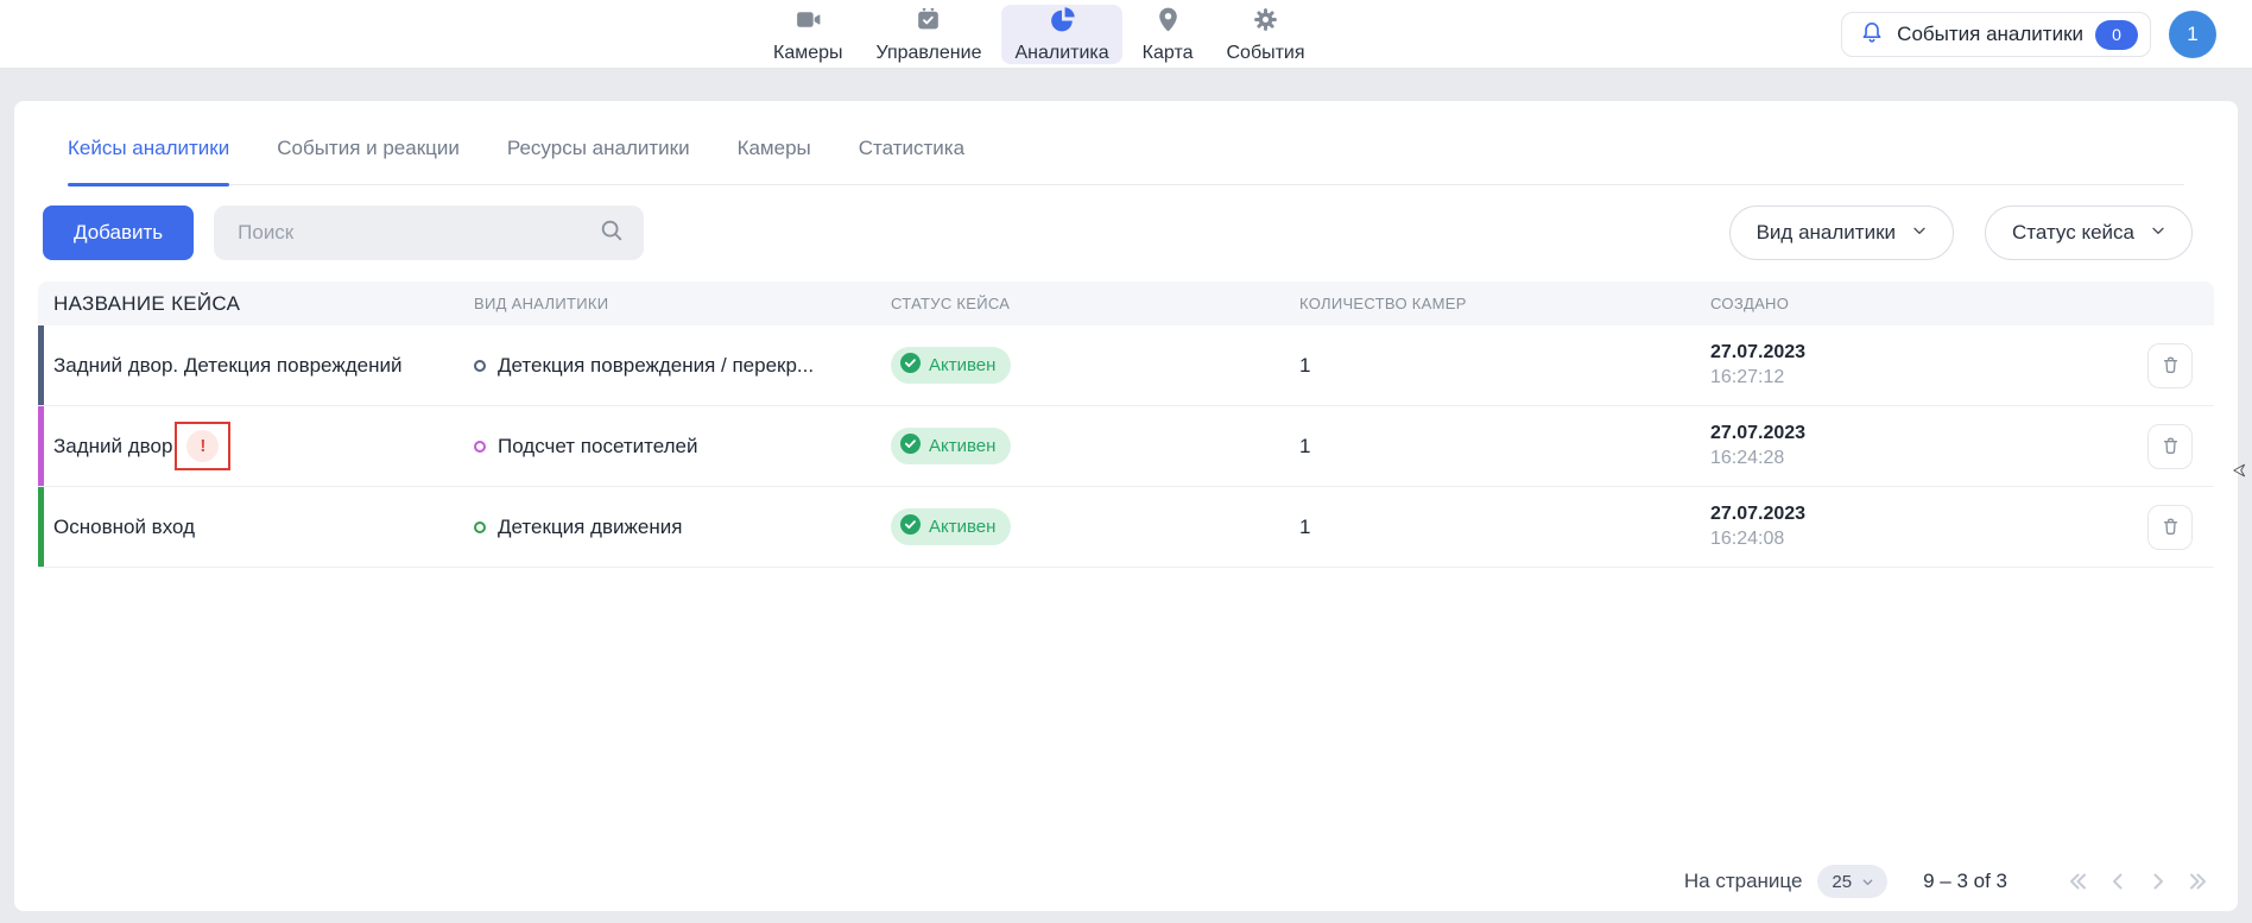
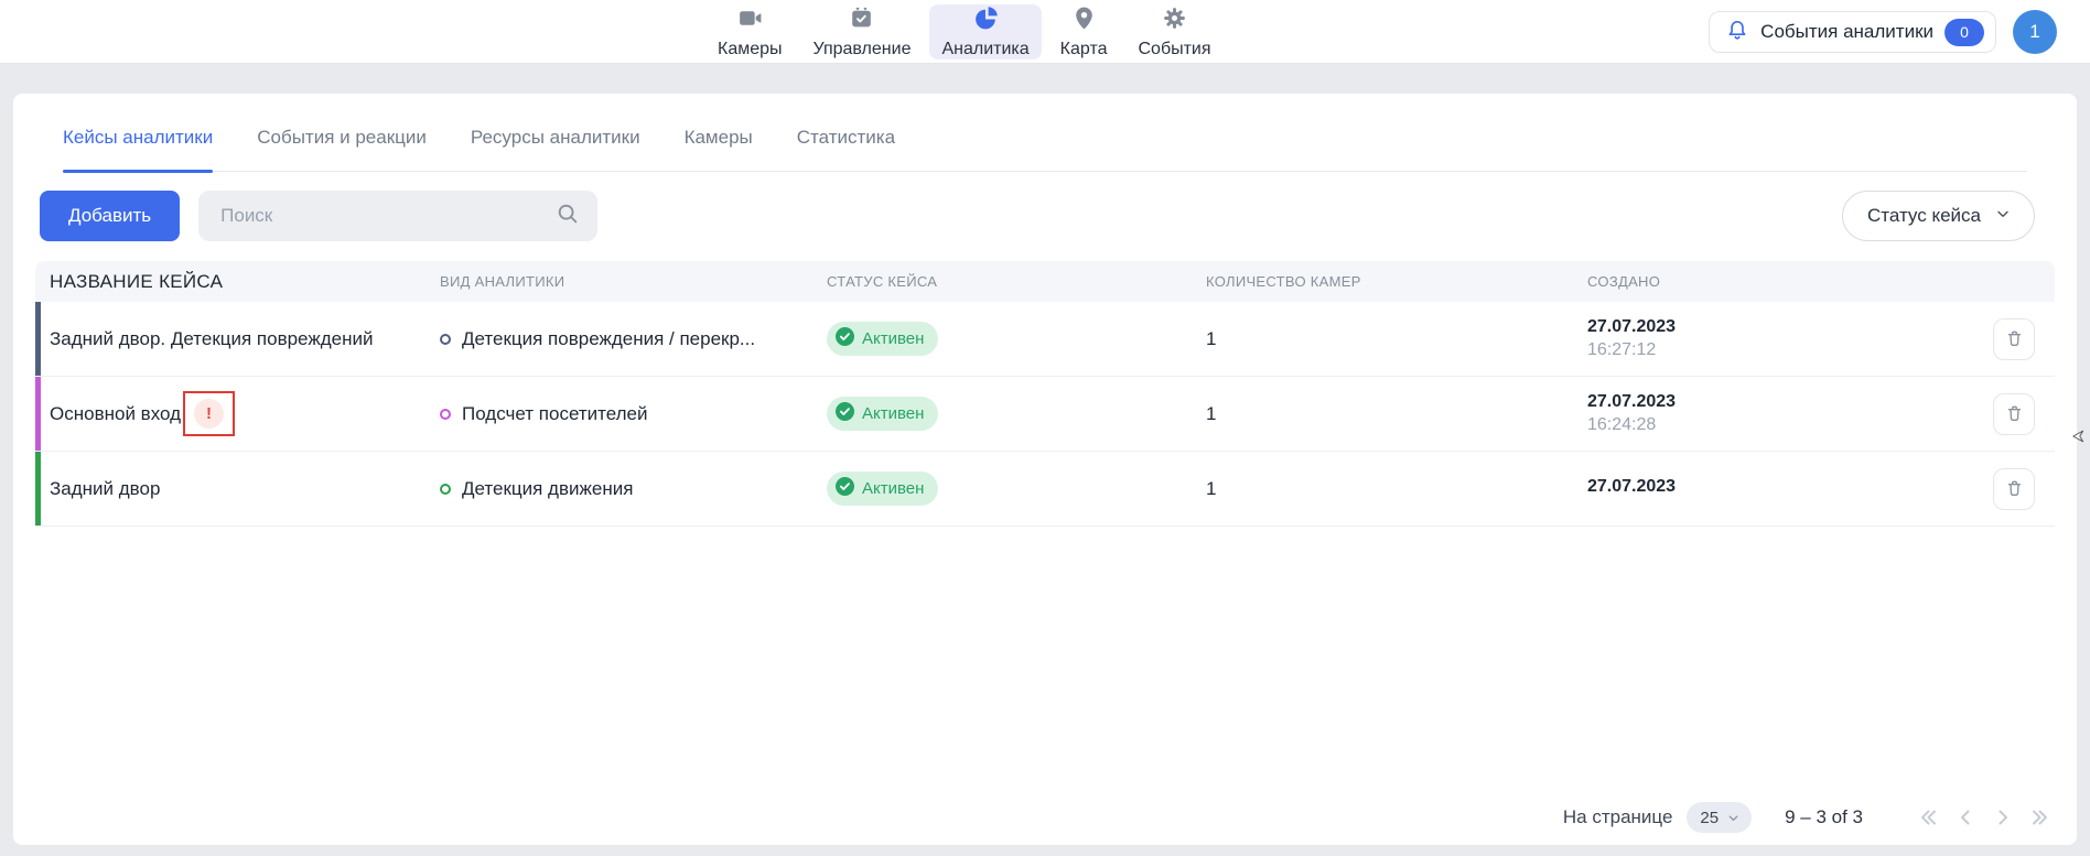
  Камеры
  Управление
  Аналитика
  Карта
  События
  События аналитики
  0
  1
  Кейсы аналитики
  События и реакции
  Ресурсы аналитики
  Камеры
  Статистика
  Добавить
  Поиск
- Вид аналитики
  Статус кейса
  НАЗВАНИЕ КЕЙСА
  ВИД АНАЛИТИКИ
  СТАТУС КЕЙСА
  КОЛИЧЕСТВО КАМЕР
  СОЗДАНО
  Задний двор. Детекция повреждений
  Детекция повреждения / перекр...
  Активен
  1
  27.07.2023
  16:27:12
- Задний двор
+ Основной вход
  !
  Подсчет посетителей
  Активен
  1
  27.07.2023
  16:24:28
- Основной вход
+ Задний двор
  Детекция движения
  Активен
  1
  27.07.2023
- 16:24:08
  На странице
  25
  9 – 3 of 3
